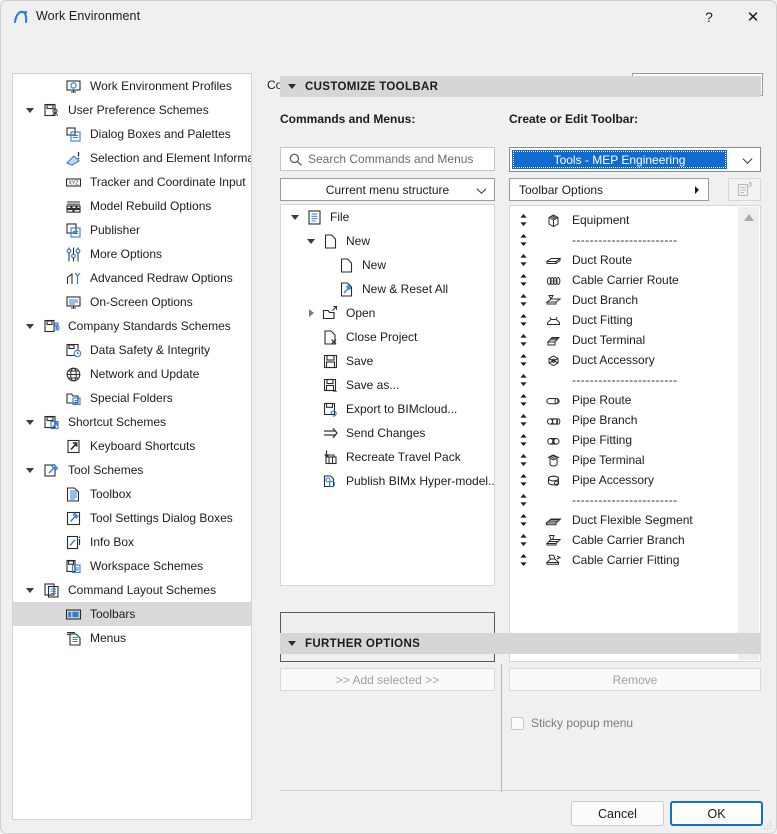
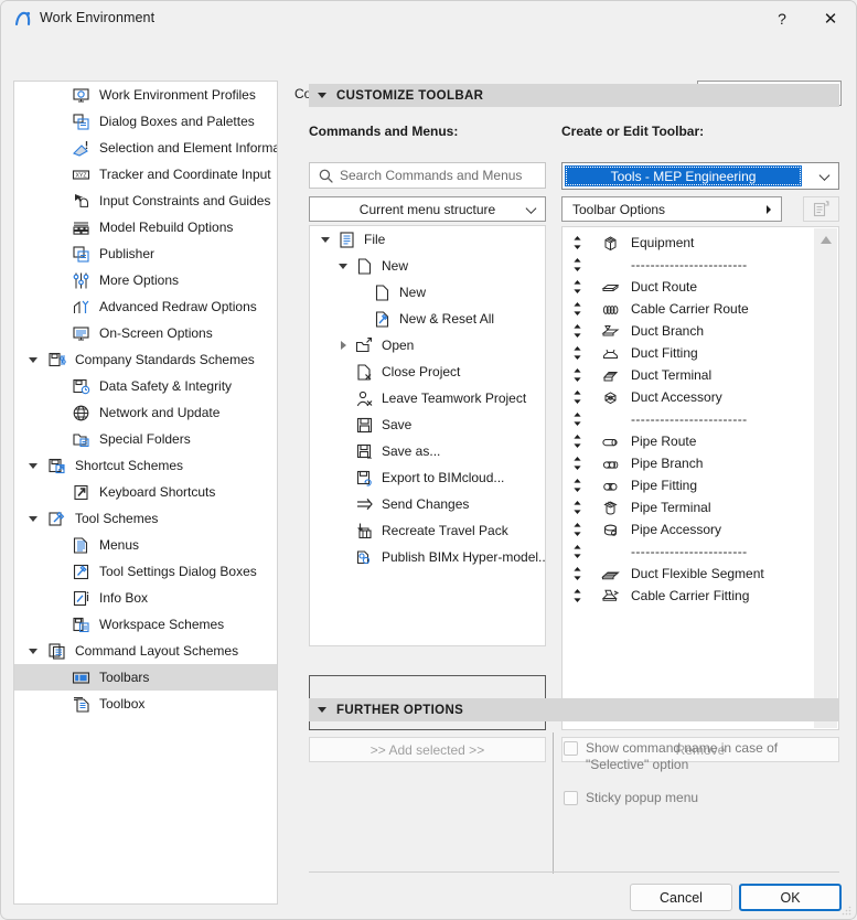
  Work Environment
  ?
  ✕
  Work Environment Profiles
- User Preference Schemes
  Dialog Boxes and Palettes
  Selection and Element Informa
  Tracker and Coordinate Input
+ Input Constraints and Guides
  Model Rebuild Options
  Publisher
  More Options
  Advanced Redraw Options
  On-Screen Options
  Company Standards Schemes
  Data Safety & Integrity
  Network and Update
  Special Folders
  Shortcut Schemes
  Keyboard Shortcuts
  Tool Schemes
- Toolbox
+ Menus
  Tool Settings Dialog Boxes
  Info Box
  Workspace Schemes
  Command Layout Schemes
  Toolbars
- Menus
+ Toolbox
  CUSTOMIZE TOOLBAR
  Commands and Menus:
  Create or Edit Toolbar:
  Search Commands and Menus
  Current menu structure
  File
  New
  New
  New & Reset All
  Open
  Close Project
+ Leave Teamwork Project
  Save
  Save as...
  Export to BIMcloud...
  Send Changes
  Recreate Travel Pack
  Publish BIMx Hyper-model..
  >> Add selected >>
  Remove
  Tools - MEP Engineering
  Toolbar Options
  Equipment
  ------------------------
  Duct Route
  Cable Carrier Route
  Duct Branch
  Duct Fitting
  Duct Terminal
  Duct Accessory
  ------------------------
  Pipe Route
  Pipe Branch
  Pipe Fitting
  Pipe Terminal
  Pipe Accessory
  ------------------------
  Duct Flexible Segment
- Cable Carrier Branch
  Cable Carrier Fitting
  FURTHER OPTIONS
+ Show command name in case of "Selective" option
  Sticky popup menu
  Cancel
  OK
